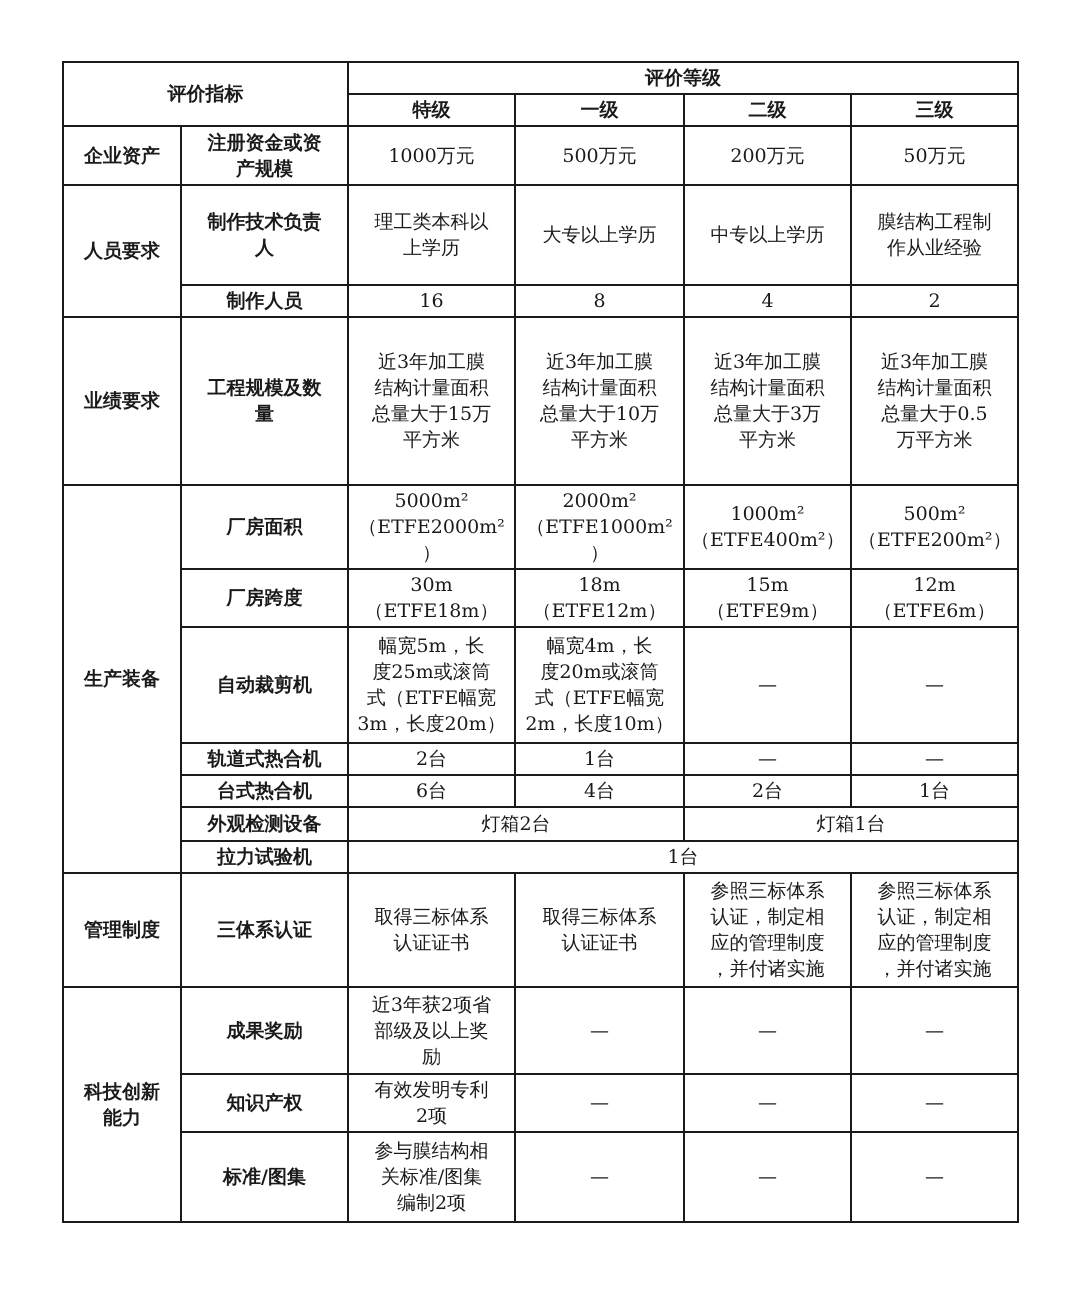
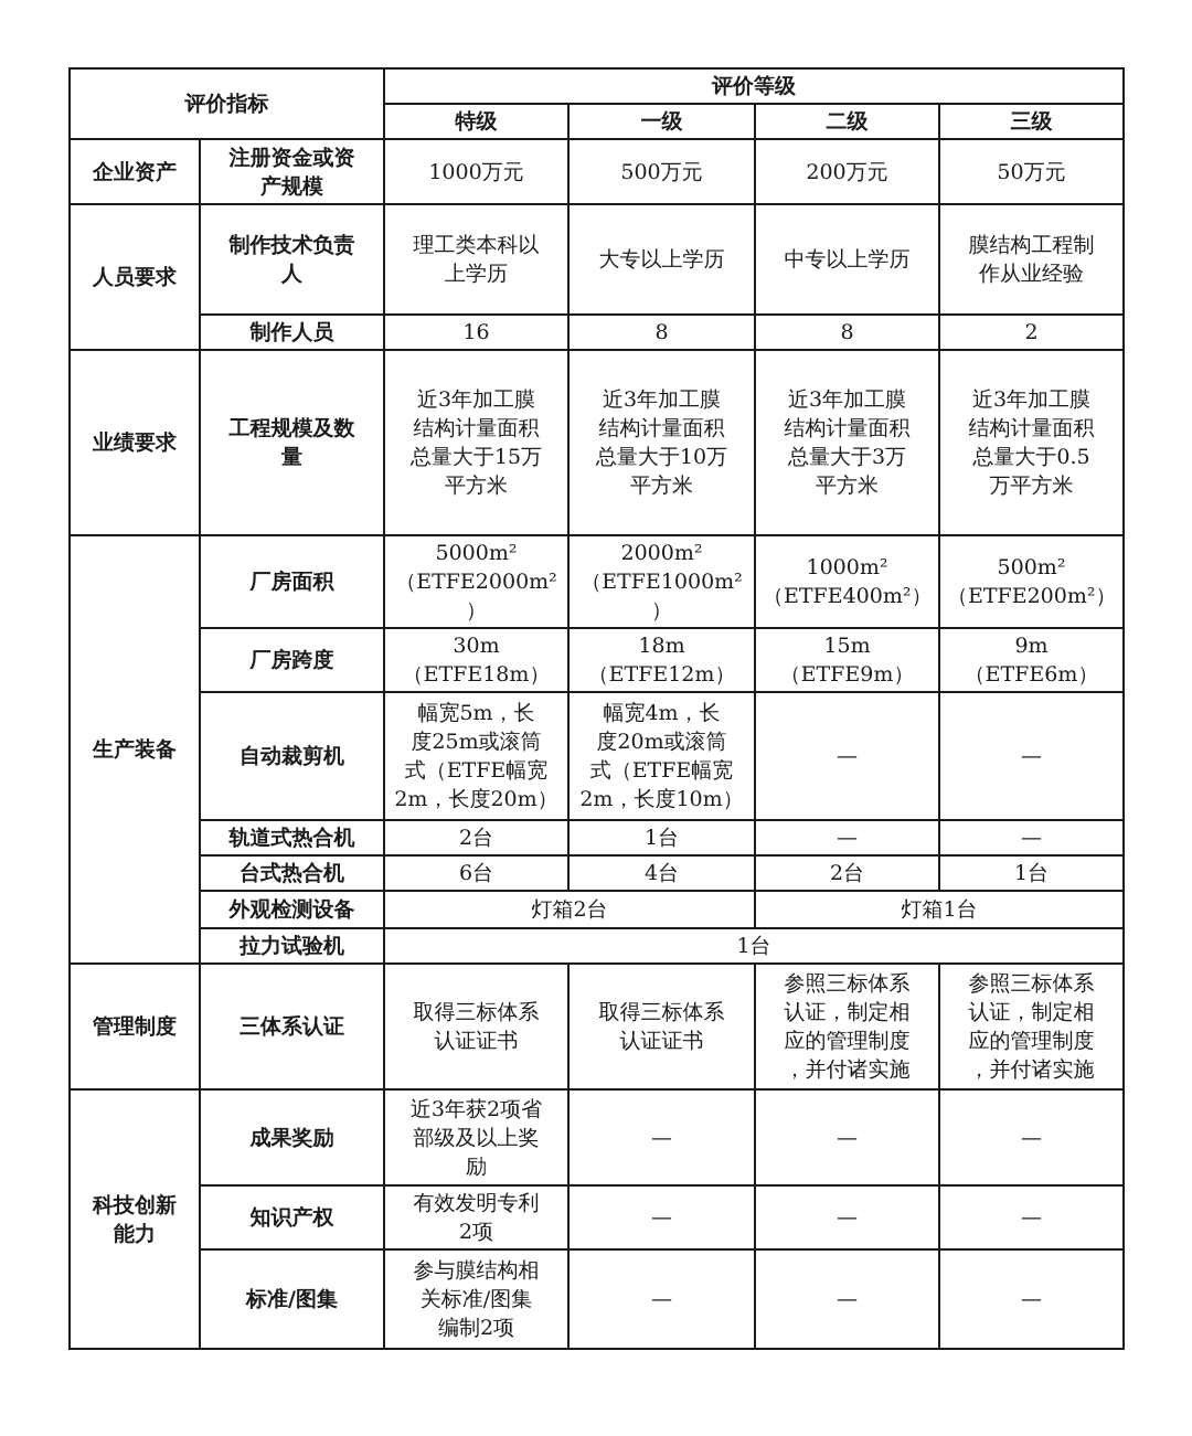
  评价指标	评价等级
  特级	一级	二级	三级
  企业资产	注册资金或资 产规模	1000万元	500万元	200万元	50万元
  人员要求	制作技术负责 人	理工类本科以 上学历	大专以上学历	中专以上学历	膜结构工程制 作从业经验
- 制作人员	16	8	4	2
+ 制作人员	16	8	8	2
  业绩要求	工程规模及数 量	近3年加工膜 结构计量面积 总量大于15万 平方米	近3年加工膜 结构计量面积 总量大于10万 平方米	近3年加工膜 结构计量面积 总量大于3万 平方米	近3年加工膜 结构计量面积 总量大于0.5 万平方米
  生产装备	厂房面积	5000m² （ETFE2000m² ）	2000m² （ETFE1000m² ）	1000m² （ETFE400m²）	500m² （ETFE200m²）
- 厂房跨度	30m （ETFE18m）	18m （ETFE12m）	15m （ETFE9m）	12m （ETFE6m）
+ 厂房跨度	30m （ETFE18m）	18m （ETFE12m）	15m （ETFE9m）	9m （ETFE6m）
- 自动裁剪机	幅宽5m，长 度25m或滚筒 式（ETFE幅宽 3m，长度20m）	幅宽4m，长 度20m或滚筒 式（ETFE幅宽 2m，长度10m）	—	—
+ 自动裁剪机	幅宽5m，长 度25m或滚筒 式（ETFE幅宽 2m，长度20m）	幅宽4m，长 度20m或滚筒 式（ETFE幅宽 2m，长度10m）	—	—
  轨道式热合机	2台	1台	—	—
  台式热合机	6台	4台	2台	1台
  外观检测设备	灯箱2台	灯箱1台
  拉力试验机	1台
  管理制度	三体系认证	取得三标体系 认证证书	取得三标体系 认证证书	参照三标体系 认证，制定相 应的管理制度 ，并付诸实施	参照三标体系 认证，制定相 应的管理制度 ，并付诸实施
  科技创新 能力	成果奖励	近3年获2项省 部级及以上奖 励	—	—	—
  知识产权	有效发明专利 2项	—	—	—
  标准/图集	参与膜结构相 关标准/图集 编制2项	—	—	—
